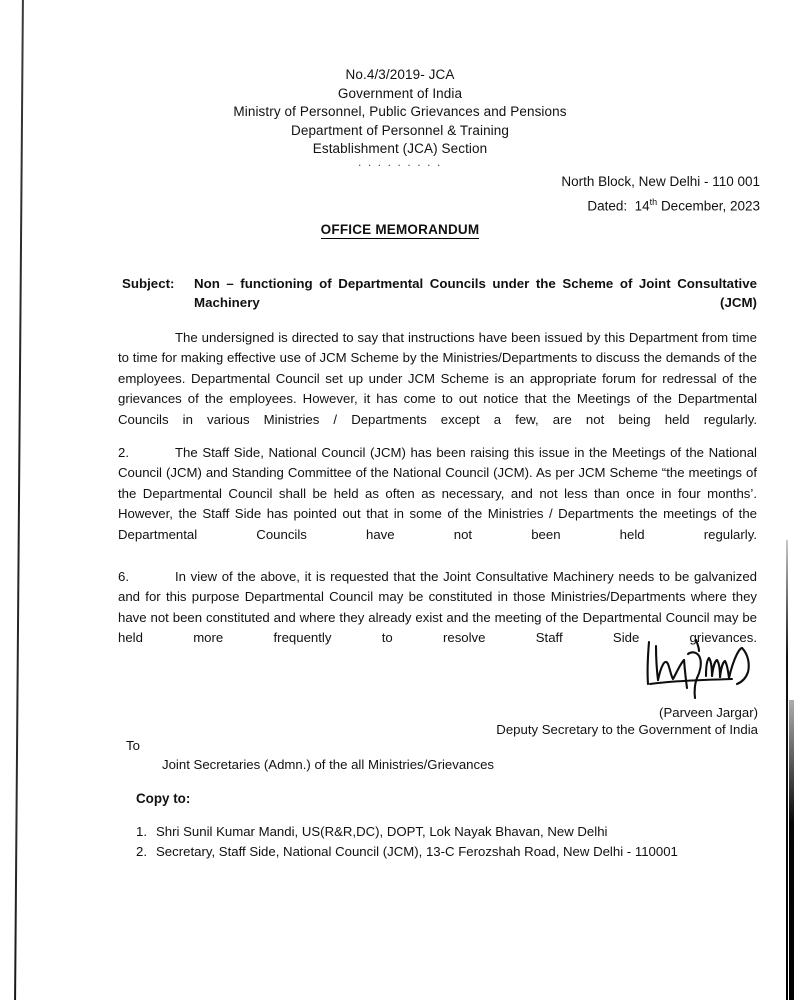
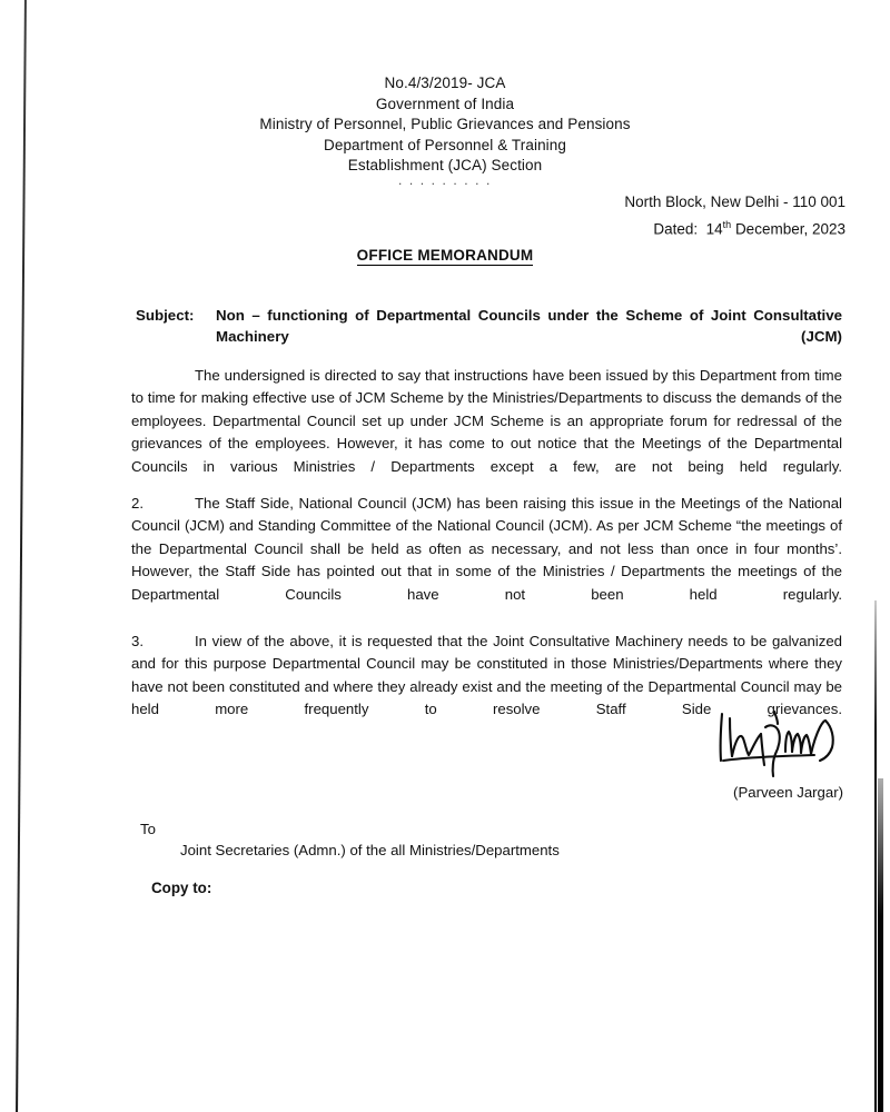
  No.4/3/2019- JCA
  Government of India
  Ministry of Personnel, Public Grievances and Pensions
  Department of Personnel & Training
  Establishment (JCA) Section
  . . . . . . . . .
  North Block, New Delhi - 110 001
  Dated: 14th December, 2023
  OFFICE MEMORANDUM
  Subject:
  Non – functioning of Departmental Councils under the Scheme of Joint Consultative Machinery (JCM)
  The undersigned is directed to say that instructions have been issued by this Department from time to time for making effective use of JCM Scheme by the Ministries/Departments to discuss the demands of the employees. Departmental Council set up under JCM Scheme is an appropriate forum for redressal of the grievances of the employees. However, it has come to out notice that the Meetings of the Departmental Councils in various Ministries / Departments except a few, are not being held regularly.
  2. The Staff Side, National Council (JCM) has been raising this issue in the Meetings of the National Council (JCM) and Standing Committee of the National Council (JCM). As per JCM Scheme “the meetings of the Departmental Council shall be held as often as necessary, and not less than once in four months’. However, the Staff Side has pointed out that in some of the Ministries / Departments the meetings of the Departmental Councils have not been held regularly.
- 6. In view of the above, it is requested that the Joint Consultative Machinery needs to be galvanized and for this purpose Departmental Council may be constituted in those Ministries/Departments where they have not been constituted and where they already exist and the meeting of the Departmental Council may be held more frequently to resolve Staff Side grievances.
+ 3. In view of the above, it is requested that the Joint Consultative Machinery needs to be galvanized and for this purpose Departmental Council may be constituted in those Ministries/Departments where they have not been constituted and where they already exist and the meeting of the Departmental Council may be held more frequently to resolve Staff Side grievances.
  (Parveen Jargar)
- Deputy Secretary to the Government of India
  To
- Joint Secretaries (Admn.) of the all Ministries/Grievances
+ Joint Secretaries (Admn.) of the all Ministries/Departments
  Copy to:
- 1. Shri Sunil Kumar Mandi, US(R&R,DC), DOPT, Lok Nayak Bhavan, New Delhi
- 2. Secretary, Staff Side, National Council (JCM), 13-C Ferozshah Road, New Delhi - 110001
